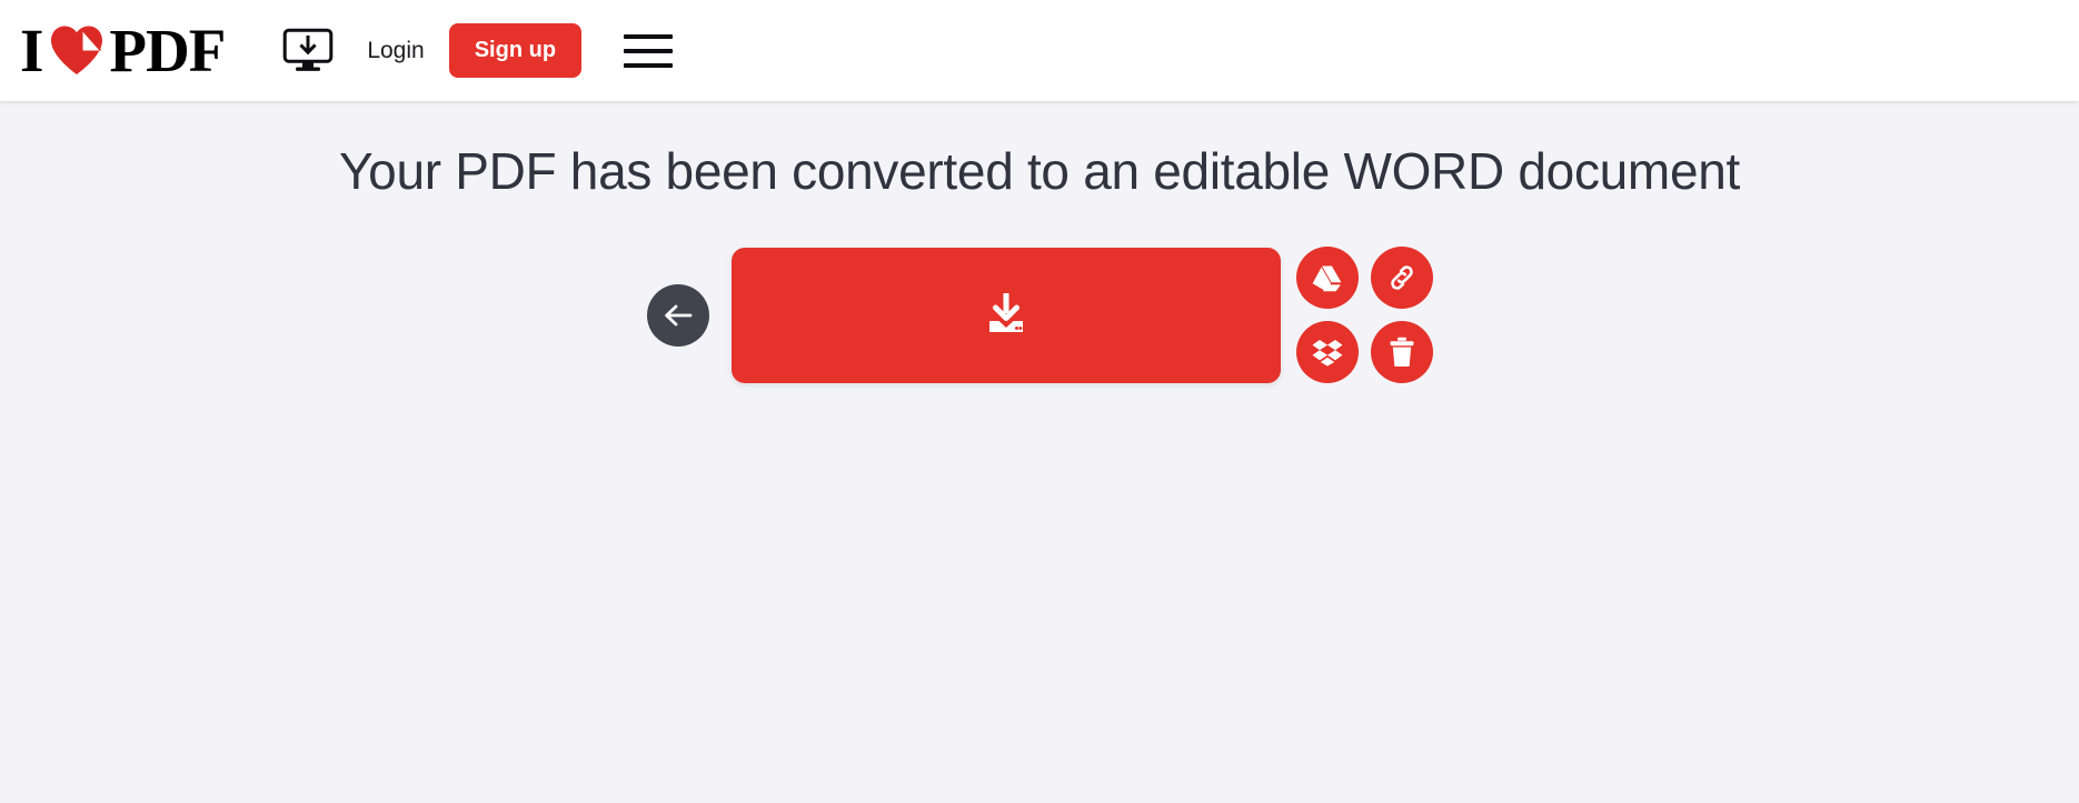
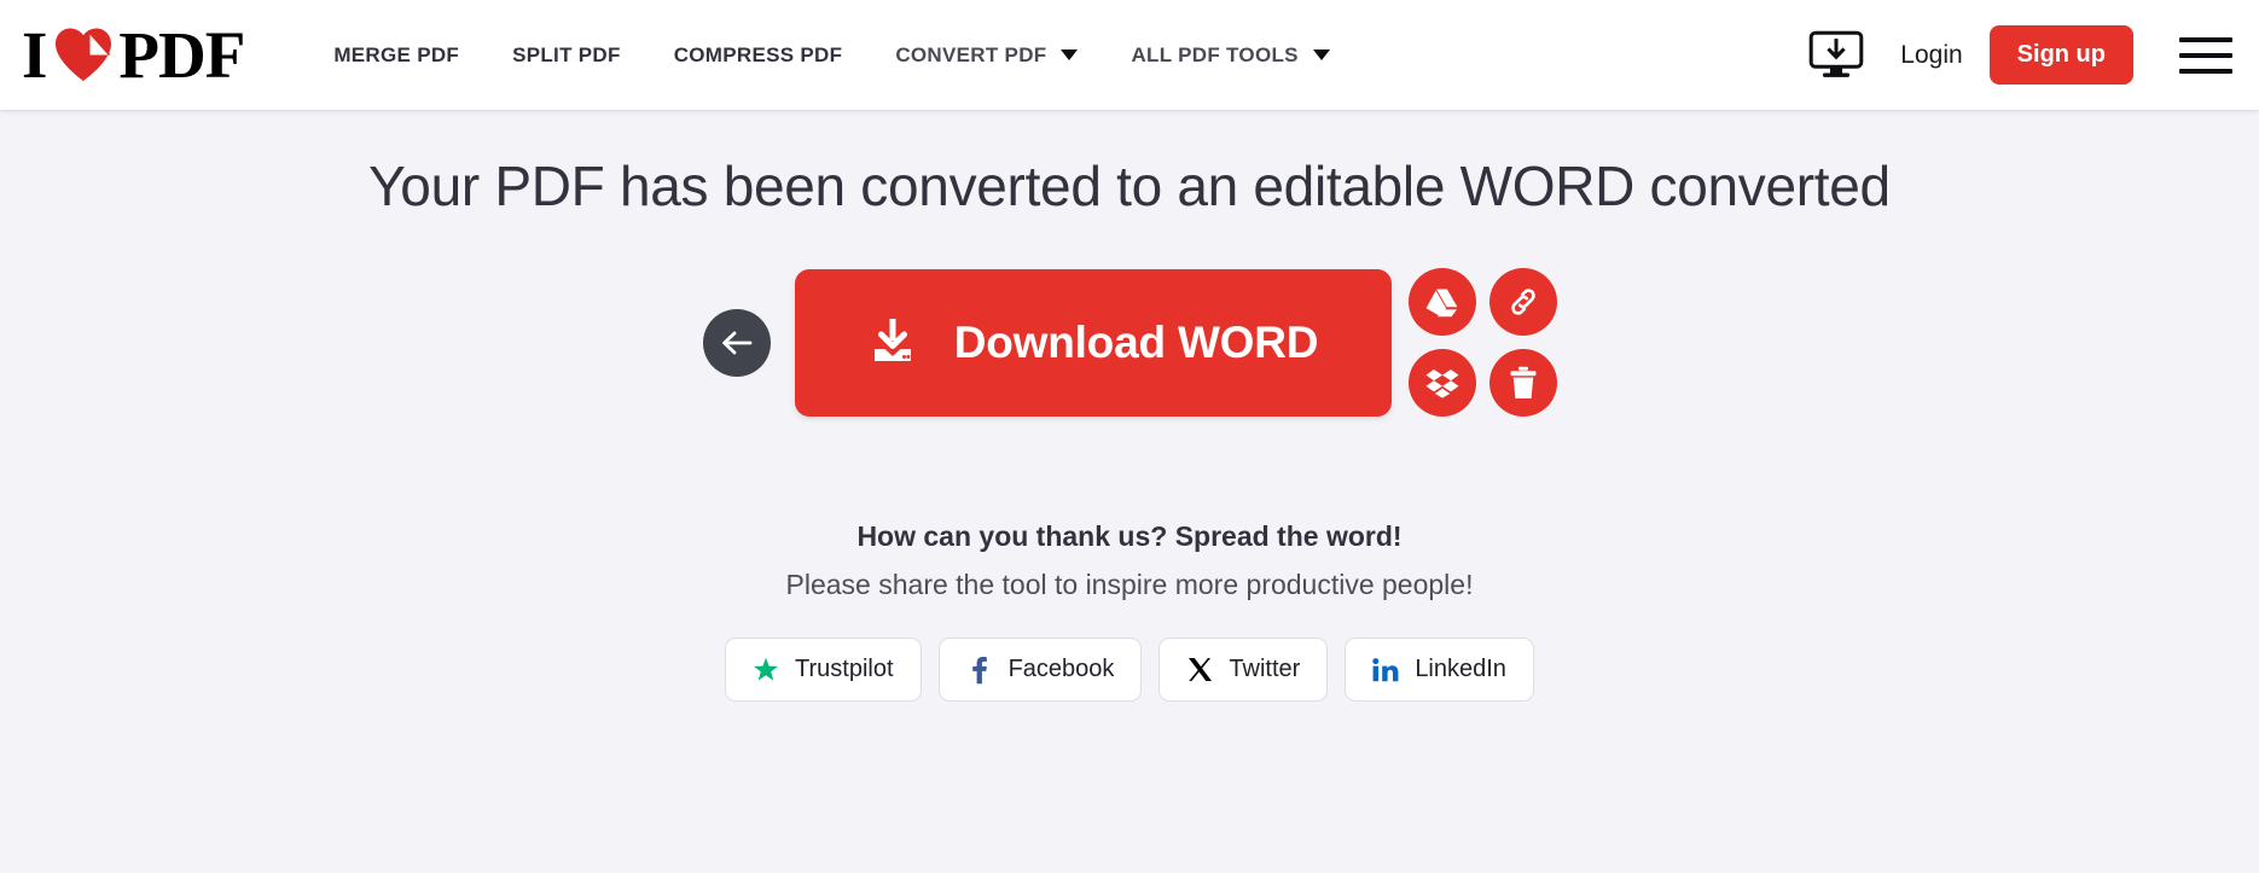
  I
  PDF
+ MERGE PDF
+ SPLIT PDF
+ COMPRESS PDF
+ CONVERT PDF
+ ALL PDF TOOLS
  Login
  Sign up
- Your PDF has been converted to an editable WORD document
+ Your PDF has been converted to an editable WORD converted
+ Download WORD
+ How can you thank us? Spread the word!
+ Please share the tool to inspire more productive people!
+ Trustpilot
+ Facebook
+ Twitter
+ LinkedIn
